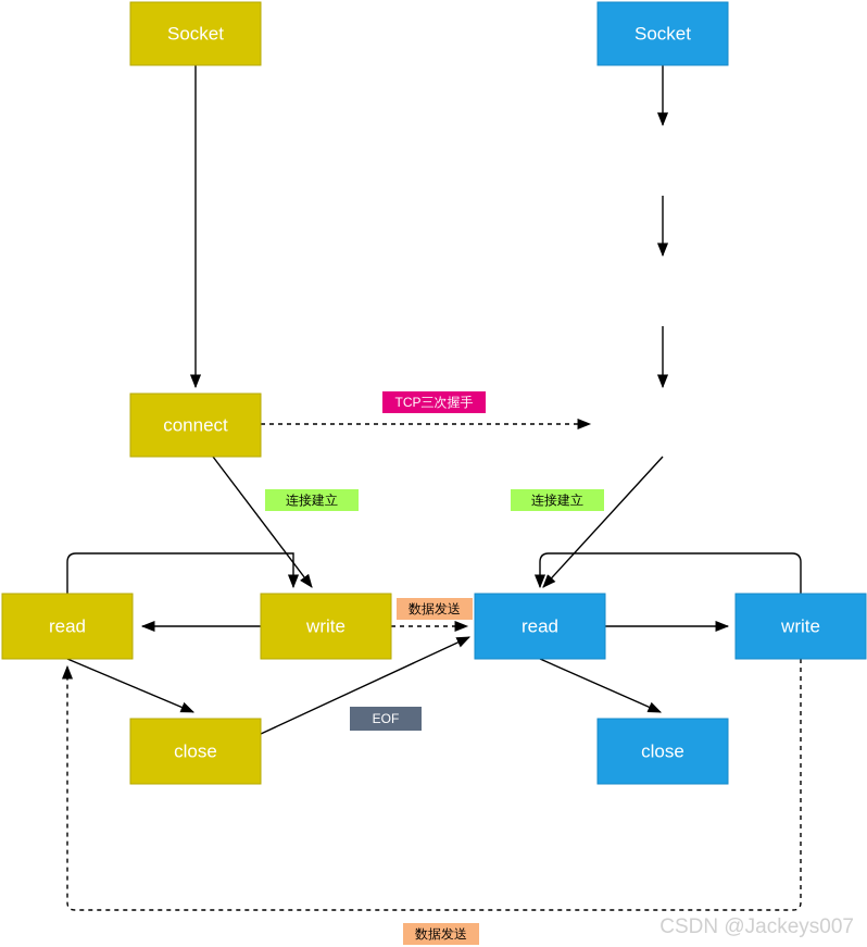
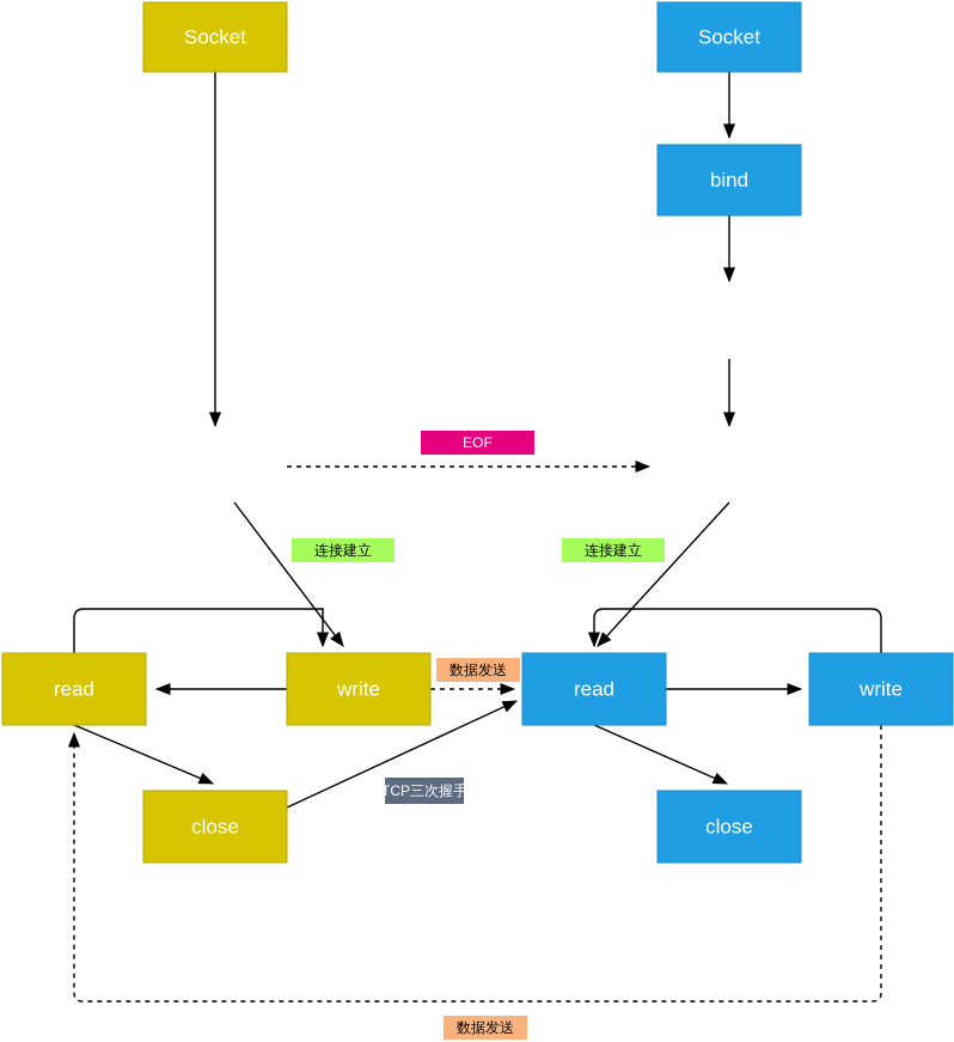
  Socket
- connect
  read
  write
  close
  Socket
+ bind
  read
  write
  close
- TCP三次握手
+ EOF
  连接建立
  连接建立
  数据发送
- EOF
+ TCP三次握手
  数据发送
- CSDN @Jackeys007
